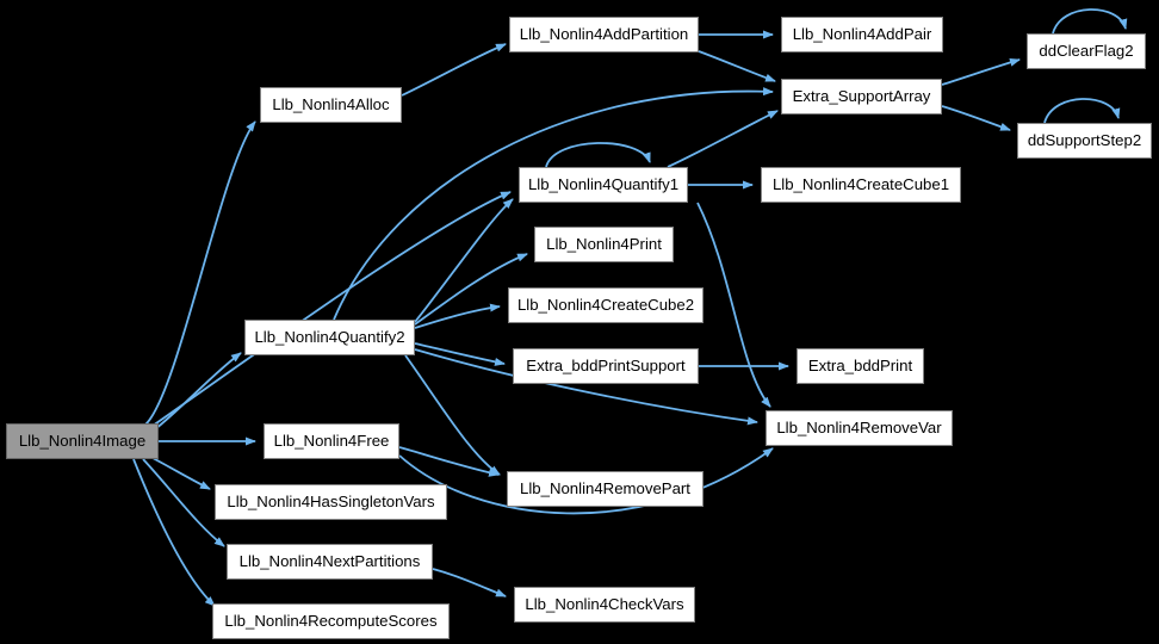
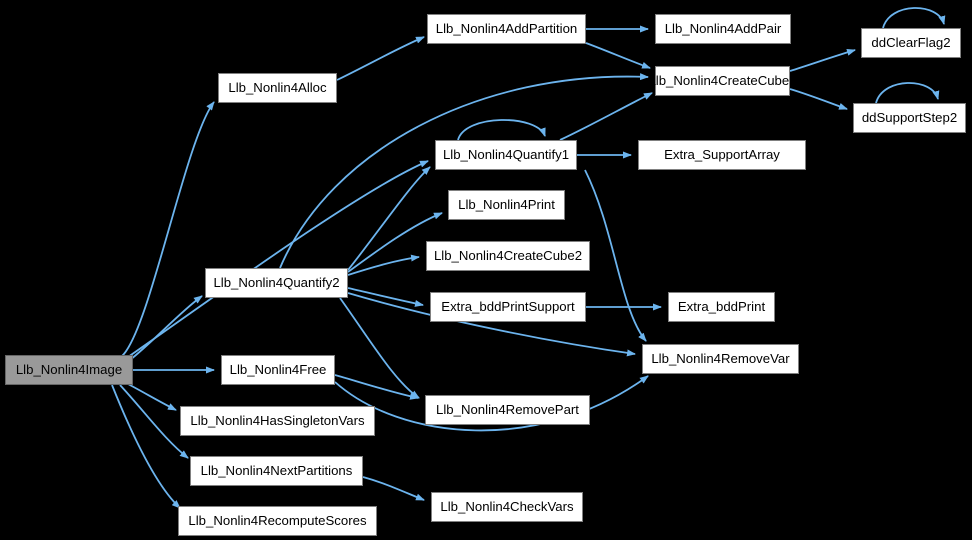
  Llb_Nonlin4Image
  Llb_Nonlin4Alloc
  Llb_Nonlin4AddPartition
  Llb_Nonlin4AddPair
- Extra_SupportArray
+ Llb_Nonlin4CreateCube1
  ddClearFlag2
  ddSupportStep2
  Llb_Nonlin4Quantify1
- Llb_Nonlin4CreateCube1
+ Extra_SupportArray
  Llb_Nonlin4Print
  Llb_Nonlin4CreateCube2
  Extra_bddPrintSupport
  Extra_bddPrint
  Llb_Nonlin4Quantify2
  Llb_Nonlin4RemoveVar
  Llb_Nonlin4RemovePart
  Llb_Nonlin4Free
  Llb_Nonlin4HasSingletonVars
  Llb_Nonlin4NextPartitions
  Llb_Nonlin4RecomputeScores
  Llb_Nonlin4CheckVars
